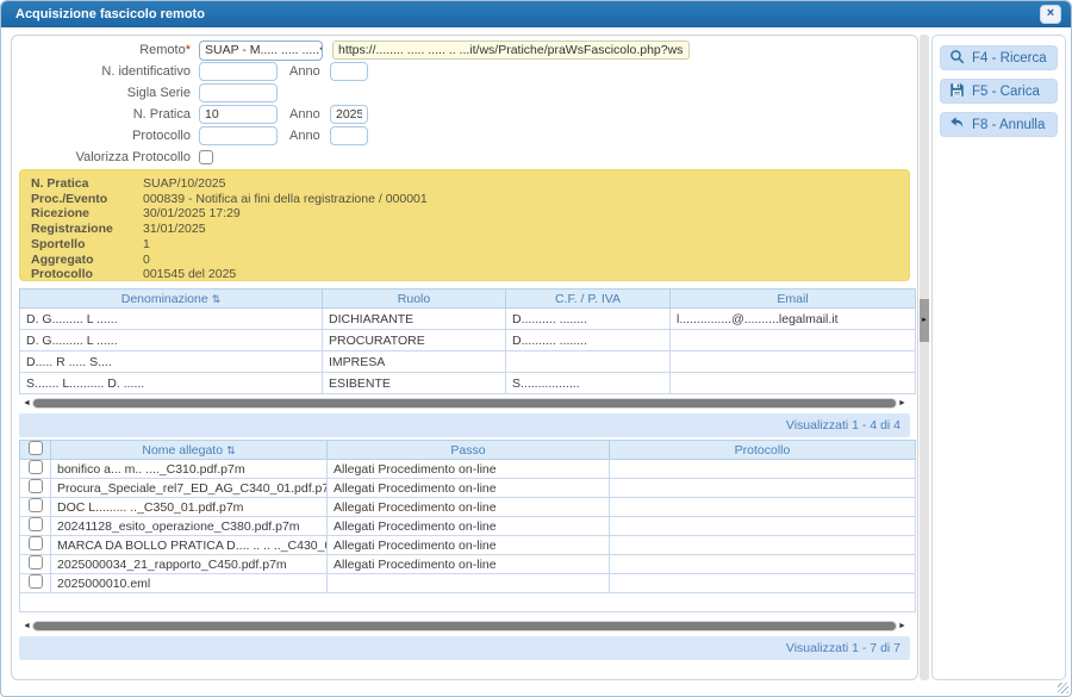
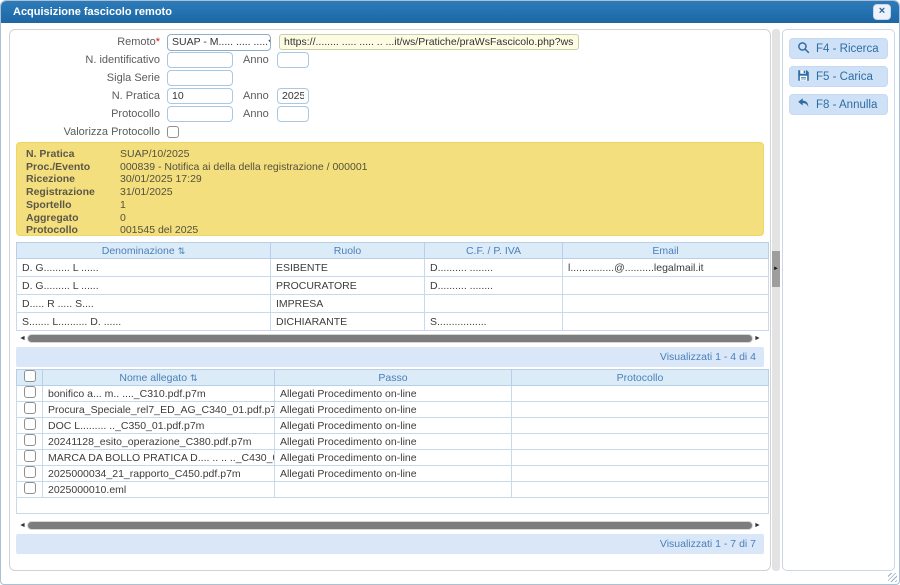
  Acquisizione fascicolo remoto
  ×
  Remoto*
  SUAP - M..... ..... .....
  https://........ ..... ..... .. ...it/ws/Pratiche/praWsFascicolo.php?ws
  N. identificativo
  Anno
  Sigla Serie
  N. Pratica
  10
  Anno
  2025
  Protocollo
  Anno
  Valorizza Protocollo
  N. Pratica
  SUAP/10/2025
  Proc./Evento
- 000839 - Notifica ai fini della registrazione / 000001
+ 000839 - Notifica ai della della registrazione / 000001
  Ricezione
  30/01/2025 17:29
  Registrazione
  31/01/2025
  Sportello
  1
  Aggregato
  0
  Protocollo
  001545 del 2025
  Denominazione ⇅	Ruolo	C.F. / P. IVA	Email
- D. G......... L ......	DICHIARANTE	D.......... ........	l...............@..........legalmail.it
+ D. G......... L ......	ESIBENTE	D.......... ........	l...............@..........legalmail.it
  D. G......... L ......	PROCURATORE	D.......... ........
  D..... R ..... S....	IMPRESA
- S....... L.......... D. ......	ESIBENTE	S.................
+ S....... L.......... D. ......	DICHIARANTE	S.................
  Visualizzati 1 - 4 di 4
  	Nome allegato ⇅	Passo	Protocollo
  	bonifico a... m.. ...._C310.pdf.p7m	Allegati Procedimento on-line
  	Procura_Speciale_rel7_ED_AG_C340_01.pdf.p7	Allegati Procedimento on-line
  	DOC L......... .._C350_01.pdf.p7m	Allegati Procedimento on-line
  	20241128_esito_operazione_C380.pdf.p7m	Allegati Procedimento on-line
  	MARCA DA BOLLO PRATICA D.... .. .. .._C430_	Allegati Procedimento on-line
  	2025000034_21_rapporto_C450.pdf.p7m	Allegati Procedimento on-line
  	2025000010.eml
  Visualizzati 1 - 7 di 7
  F4 - Ricerca
  F5 - Carica
  F8 - Annulla
